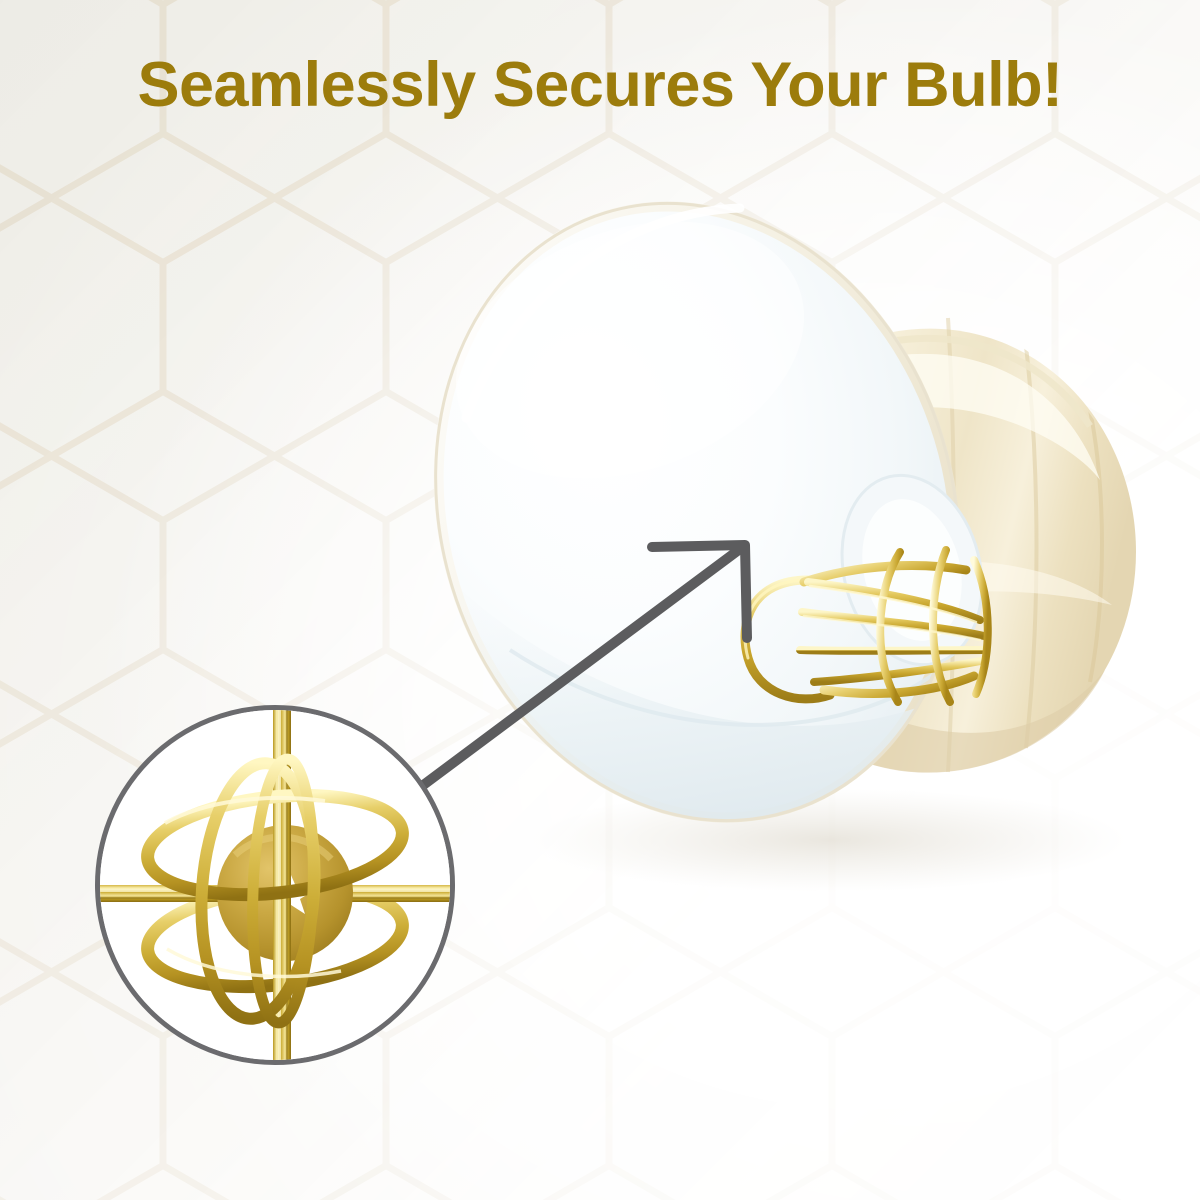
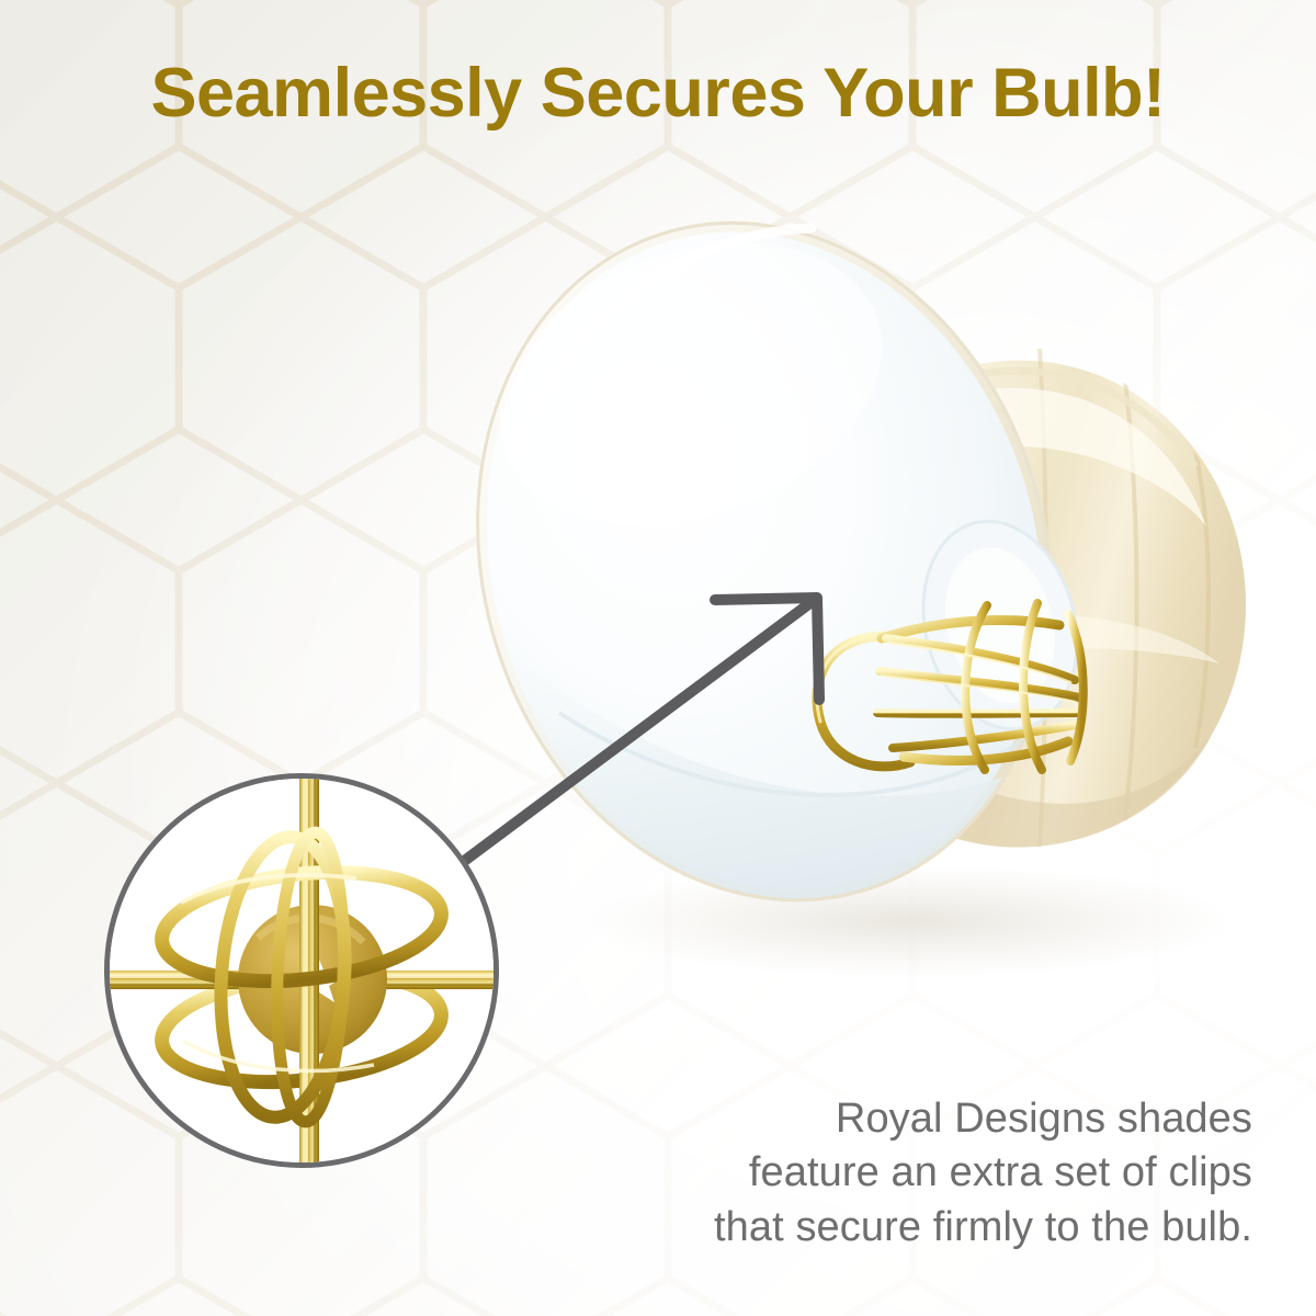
  Seamlessly Secures Your Bulb!
+ Royal Designs shades
+ feature an extra set of clips
+ that secure firmly to the bulb.
